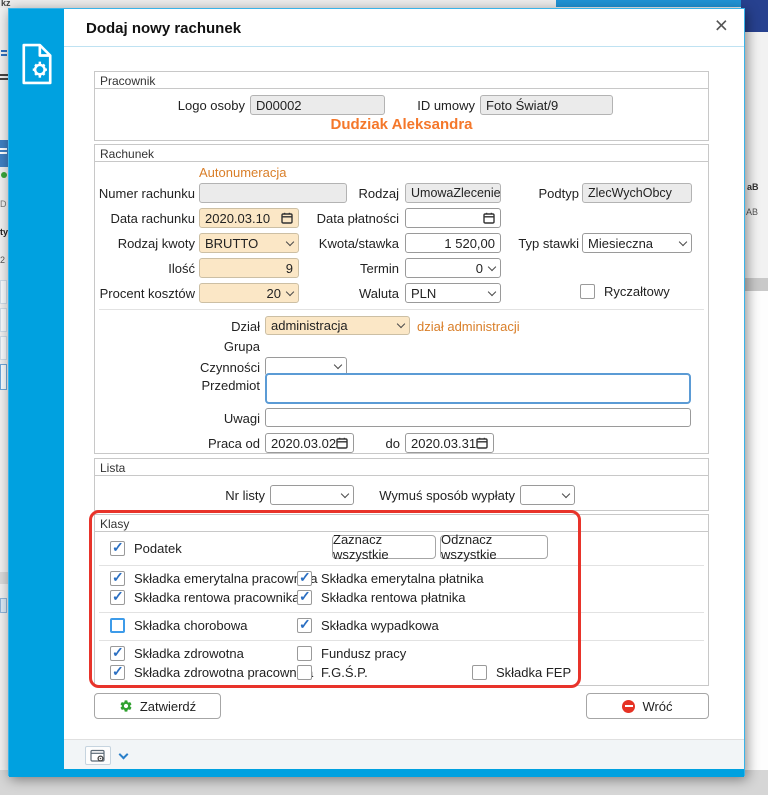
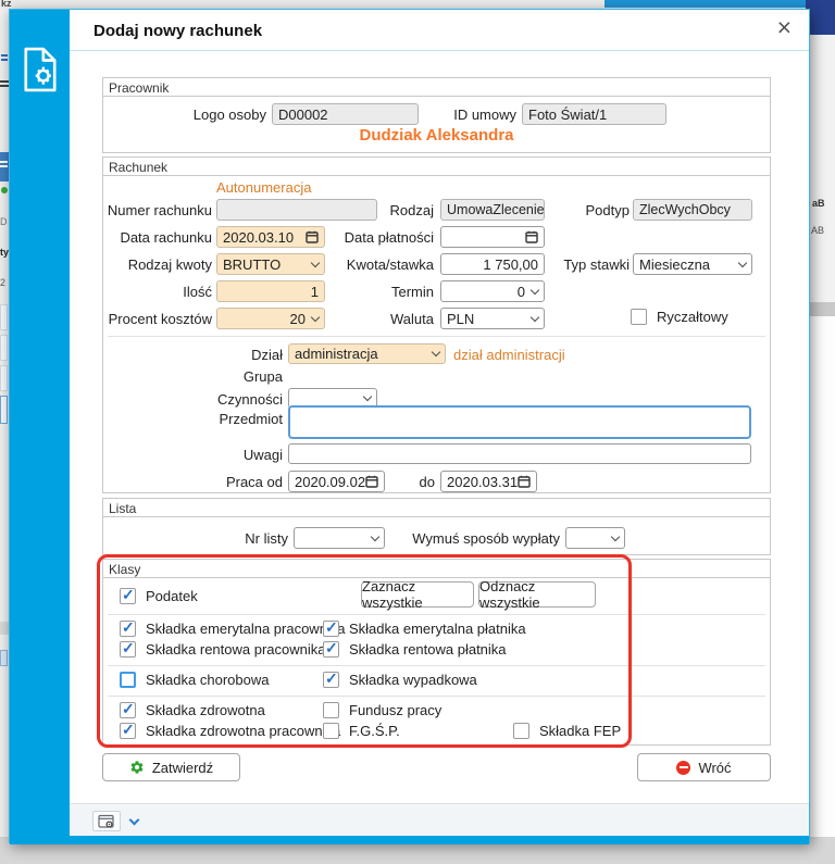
  kz
  D
  ty
  2
  aB
  AB
  Dodaj nowy rachunek
  ×
  Pracownik
  Logo osoby
  D00002
  ID umowy
- Foto Świat/9
+ Foto Świat/1
  Dudziak Aleksandra
  Rachunek
  Autonumeracja
  Numer rachunku
  Rodzaj
  UmowaZlecenie
  Podtyp
  ZlecWychObcy
  Data rachunku
  2020.03.10
  Data płatności
  Rodzaj kwoty
  BRUTTO
  Kwota/stawka
- 1 520,00
+ 1 750,00
  Typ stawki
  Miesieczna
  Ilość
- 9
+ 1
  Termin
  0
  Procent kosztów
  20
  Waluta
  PLN
  Ryczałtowy
  Dział
  administracja
  dział administracji
  Grupa
  Czynności
  Przedmiot
  Uwagi
  Praca od
- 2020.03.02
+ 2020.09.02
  do
  2020.03.31
  Lista
  Nr listy
  Wymuś sposób wypłaty
  Klasy
  Podatek
  Zaznacz wszystkie
  Odznacz wszystkie
  Składka emerytalna pracowa
  Składka emerytalna płatnika
  Składka rentowa pracownika
  Składka rentowa płatnika
  Składka chorobowa
  Składka wypadkowa
  Składka zdrowotna
  Fundusz pracy
  Składka zdrowotna pracown
  F.G.Ś.P.
  Składka FEP
  Zatwierdź
  Wróć
